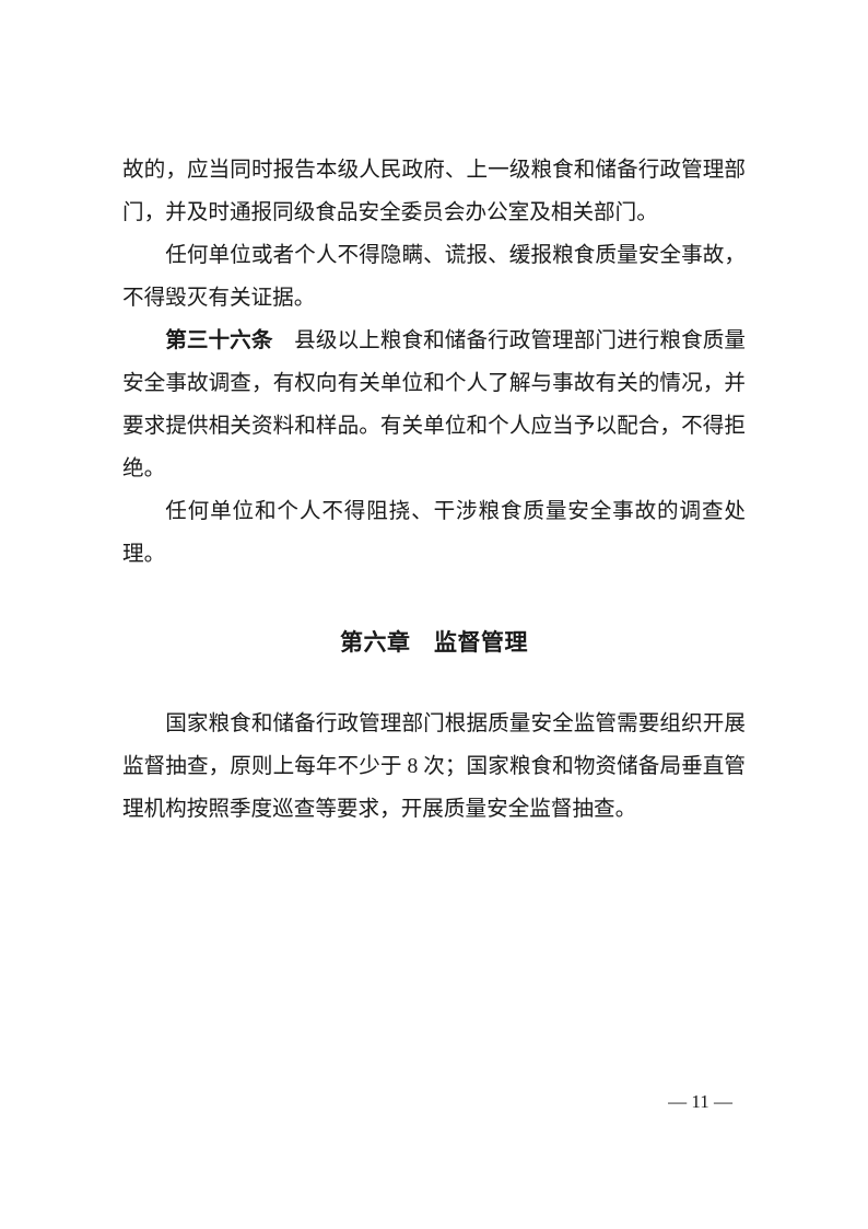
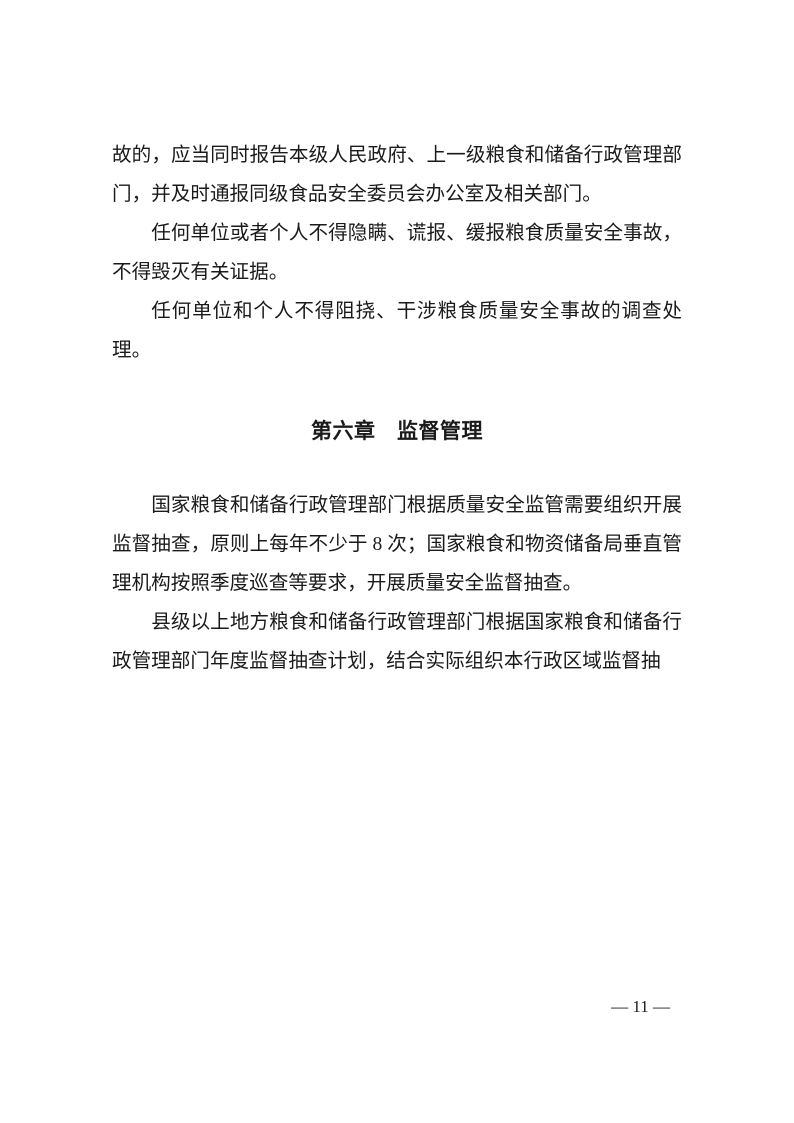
  故的，应当同时报告本级人民政府、上一级粮食和储备行政管理部门，并及时通报同级食品安全委员会办公室及相关部门。
  任何单位或者个人不得隐瞒、谎报、缓报粮食质量安全事故，不得毁灭有关证据。
- 第三十六条 县级以上粮食和储备行政管理部门进行粮食质量安全事故调查，有权向有关单位和个人了解与事故有关的情况，并要求提供相关资料和样品。有关单位和个人应当予以配合，不得拒绝。
  任何单位和个人不得阻挠、干涉粮食质量安全事故的调查处理。
  第六章 监督管理
  国家粮食和储备行政管理部门根据质量安全监管需要组织开展监督抽查，原则上每年不少于 8 次；国家粮食和物资储备局垂直管理机构按照季度巡查等要求，开展质量安全监督抽查。
+ 县级以上地方粮食和储备行政管理部门根据国家粮食和储备行政管理部门年度监督抽查计划，结合实际组织本行政区域监督抽
  — 11 —
